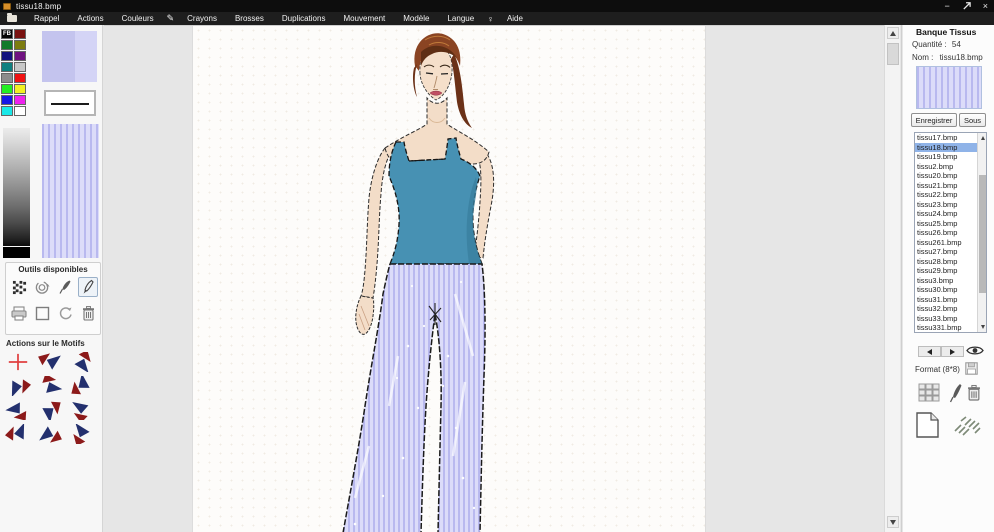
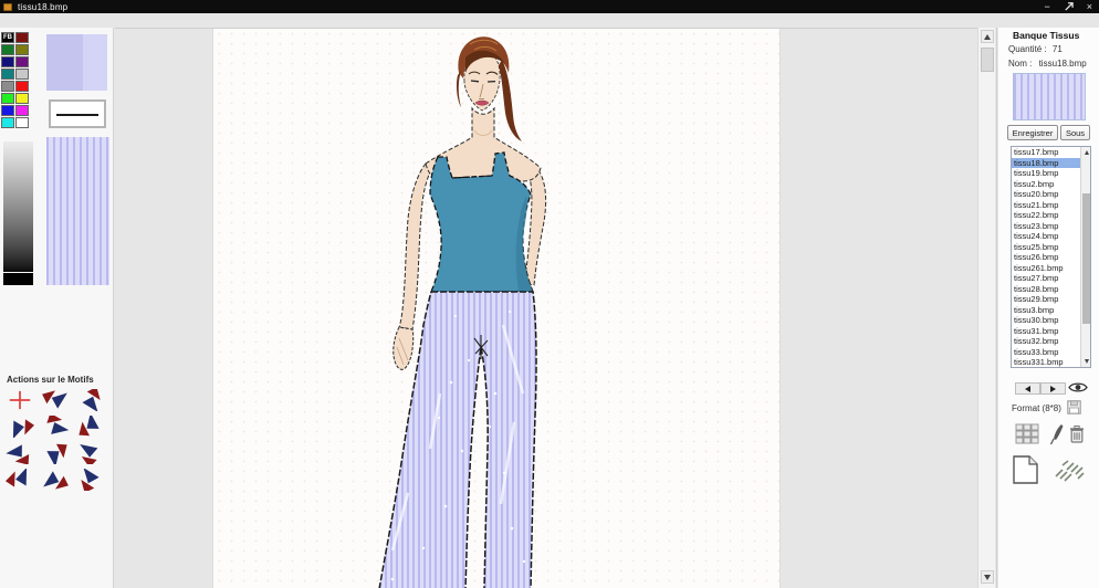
  tissu18.bmp
  −
  ×
- Rappel
- Actions
- Couleurs
- ✎
- Crayons
- Brosses
- Duplications
- Mouvement
- Modèle
- Langue
- ♀
- Aide
- Outils disponibles
  Actions sur le Motifs
  Banque Tissus
- Quantité : 54
+ Quantité : 71
  Nom : tissu18.bmp
  Enregistrer
  Sous
  tissu17.bmp
  tissu18.bmp
  tissu19.bmp
  tissu2.bmp
  tissu20.bmp
  tissu21.bmp
  tissu22.bmp
  tissu23.bmp
  tissu24.bmp
  tissu25.bmp
  tissu26.bmp
  tissu261.bmp
  tissu27.bmp
  tissu28.bmp
  tissu29.bmp
  tissu3.bmp
  tissu30.bmp
  tissu31.bmp
  tissu32.bmp
  tissu33.bmp
  tissu331.bmp
  Format (8*8)
